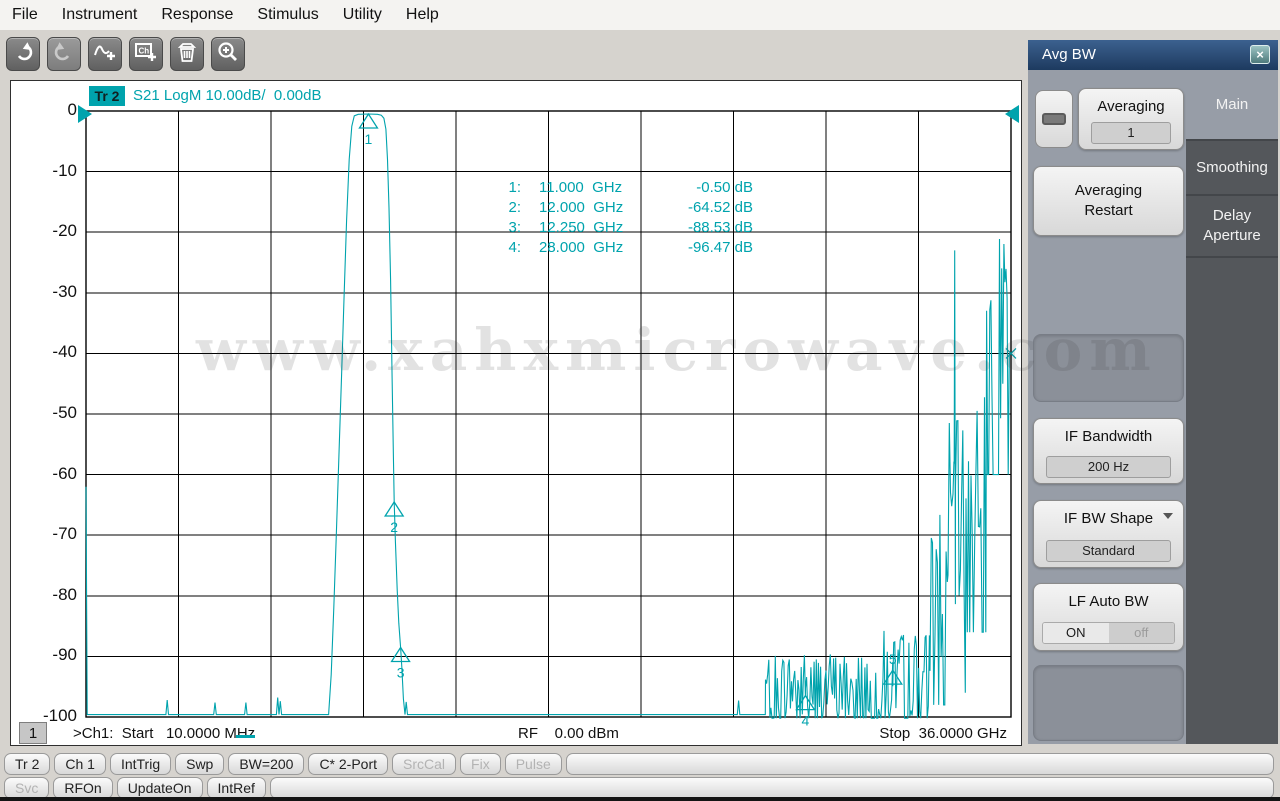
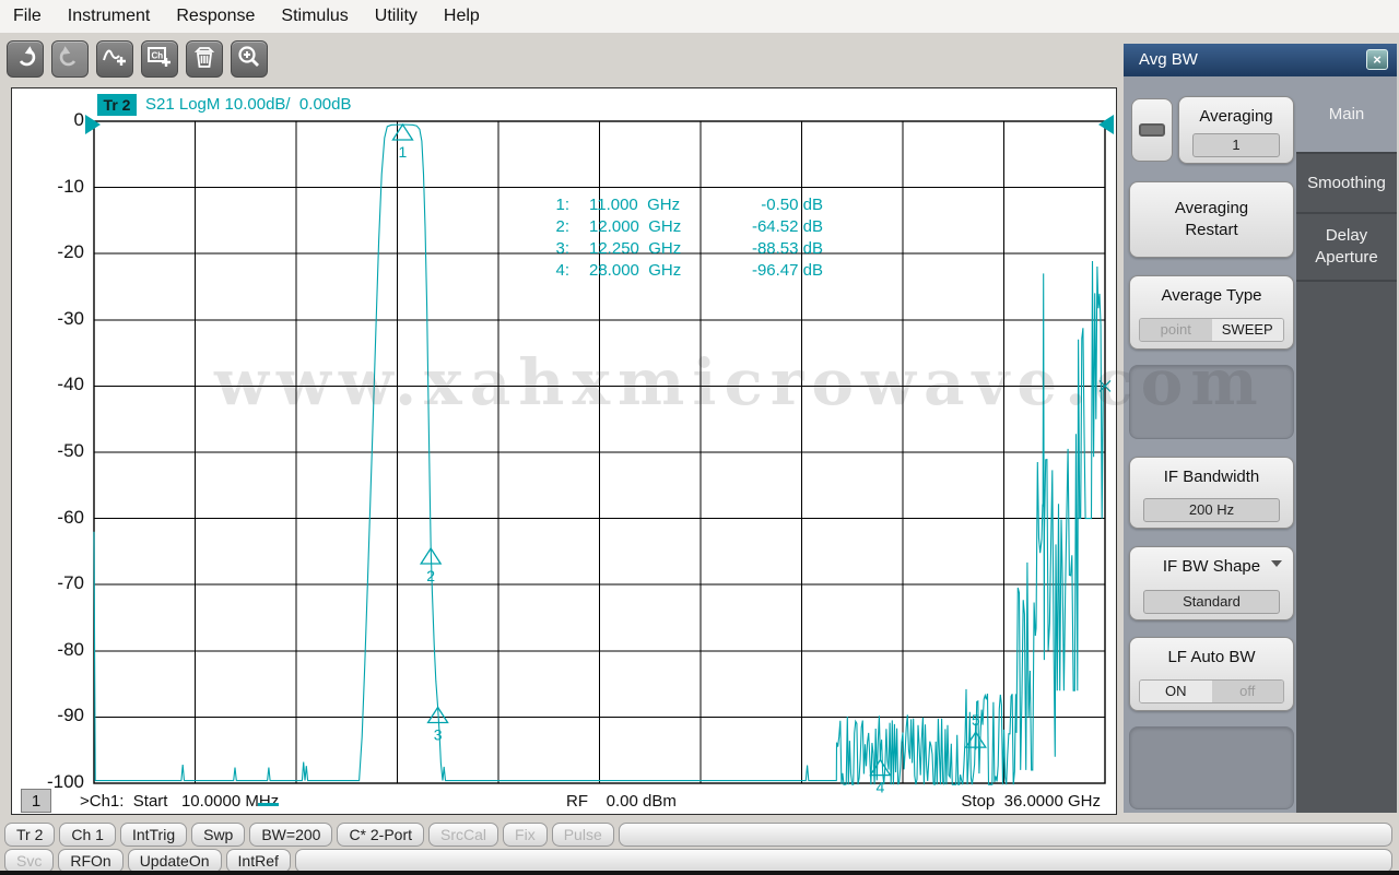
  File
  Instrument
  Response
  Stimulus
  Utility
  Help
  Ch
  Tr 2
  S21 LogM 10.00dB/ 0.00dB
  0
  -10
  -20
  -30
  -40
  -50
  -60
  -70
  -80
  -90
  -100
  1
  2
  3
  4
  5
  1:
  11.000 GHz
  -0.50 dB
  2:
  12.000 GHz
  -64.52 dB
  3:
  12.250 GHz
  -88.53 dB
  4:
  28.000 GHz
  -96.47 dB
  1
  >Ch1: Start 10.0000 MHz
  RF 0.00 dBm
  Stop 36.0000 GHz
  www.xahxmicrowave.com
  Avg BW
  ×
  Averaging
  1
  Averaging Restart
+ Average Type
+ point
+ SWEEP
  IF Bandwidth
  200 Hz
  IF BW Shape
  Standard
  LF Auto BW
  ON
  off
  Main
  Smoothing
  Delay Aperture
  Tr 2
  Ch 1
  IntTrig
  Swp
  BW=200
  C* 2-Port
  SrcCal
  Fix
  Pulse
  Svc
  RFOn
  UpdateOn
  IntRef
